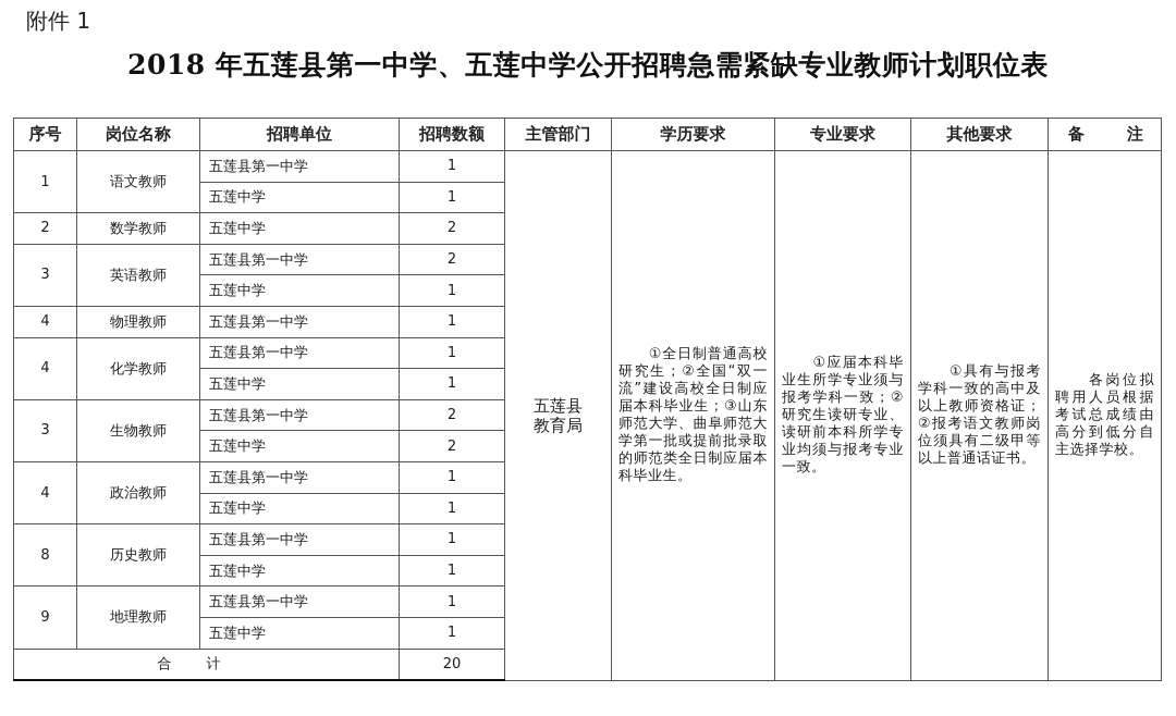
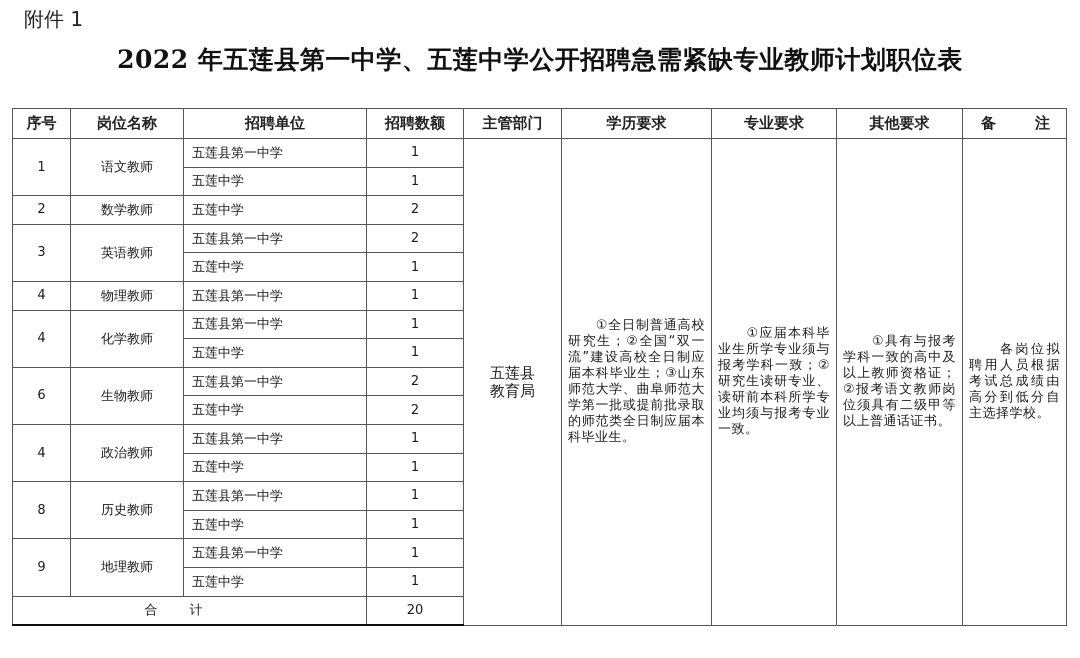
  附件 1
- 2018 年五莲县第一中学、五莲中学公开招聘急需紧缺专业教师计划职位表
+ 2022 年五莲县第一中学、五莲中学公开招聘急需紧缺专业教师计划职位表
  序号	岗位名称	招聘单位	招聘数额	主管部门	学历要求	专业要求	其他要求	备 注
  1	语文教师	五莲县第一中学	1	五莲县 教育局	①全日制普通高校研究生；②全国“双一流”建设高校全日制应届本科毕业生；③山东师范大学、曲阜师范大学第一批或提前批录取的师范类全日制应届本科毕业生。	①应届本科毕业生所学专业须与报考学科一致；②研究生读研专业、读研前本科所学专业均须与报考专业一致。	①具有与报考学科一致的高中及以上教师资格证；②报考语文教师岗位须具有二级甲等以上普通话证书。	各岗位拟聘用人员根据考试总成绩由高分到低分自主选择学校。
  五莲中学	1
  2	数学教师	五莲中学	2
  3	英语教师	五莲县第一中学	2
  五莲中学	1
  4	物理教师	五莲县第一中学	1
  4	化学教师	五莲县第一中学	1
  五莲中学	1
- 3	生物教师	五莲县第一中学	2
+ 6	生物教师	五莲县第一中学	2
  五莲中学	2
  4	政治教师	五莲县第一中学	1
  五莲中学	1
  8	历史教师	五莲县第一中学	1
  五莲中学	1
  9	地理教师	五莲县第一中学	1
  五莲中学	1
  合计	20
